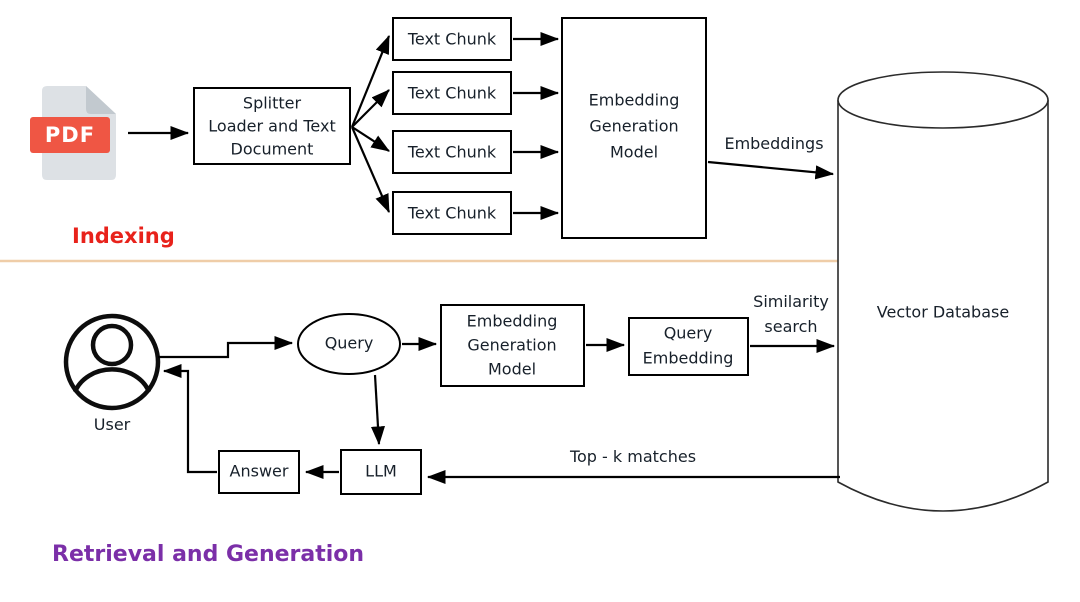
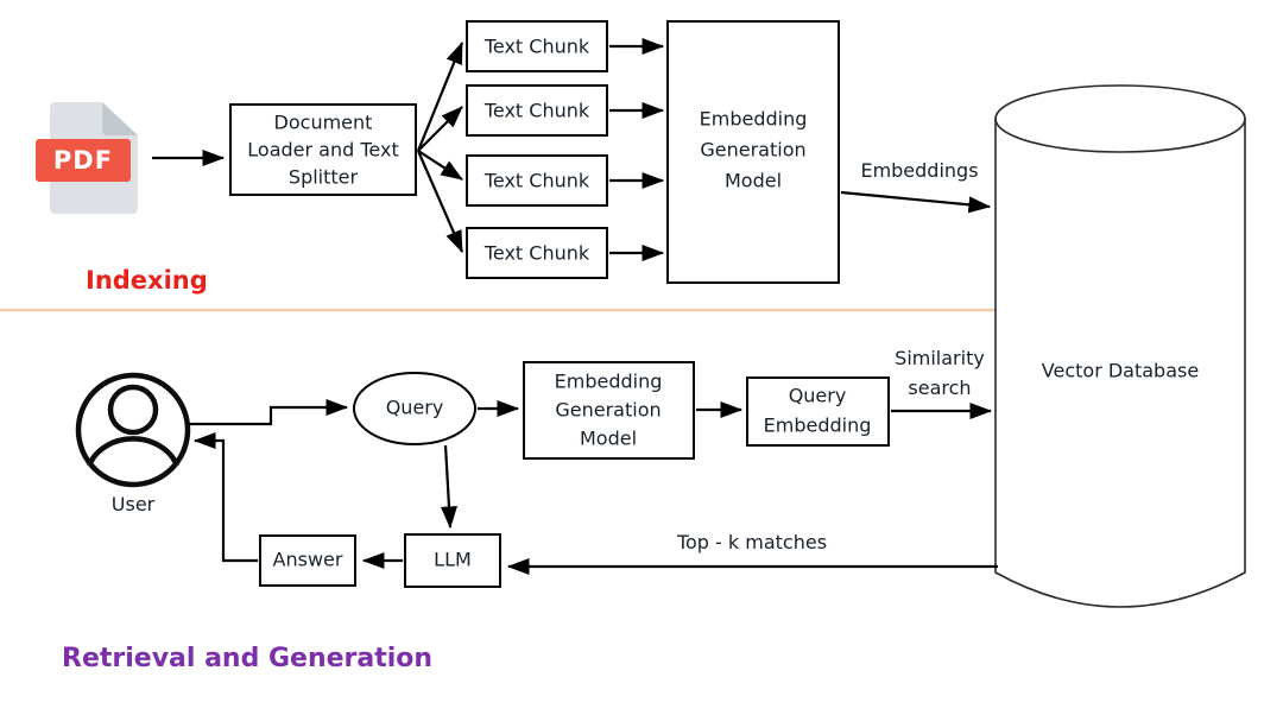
  PDF
- Splitter
+ Document
  Loader and Text
- Document
+ Splitter
  Text Chunk
  Text Chunk
  Text Chunk
  Text Chunk
  Embedding
  Generation
  Model
  Embeddings
  Vector Database
  Indexing
  Retrieval and Generation
  User
  Query
  Embedding
  Generation
  Model
  Query
  Embedding
  Similarity
  search
  LLM
  Answer
  Top - k matches
